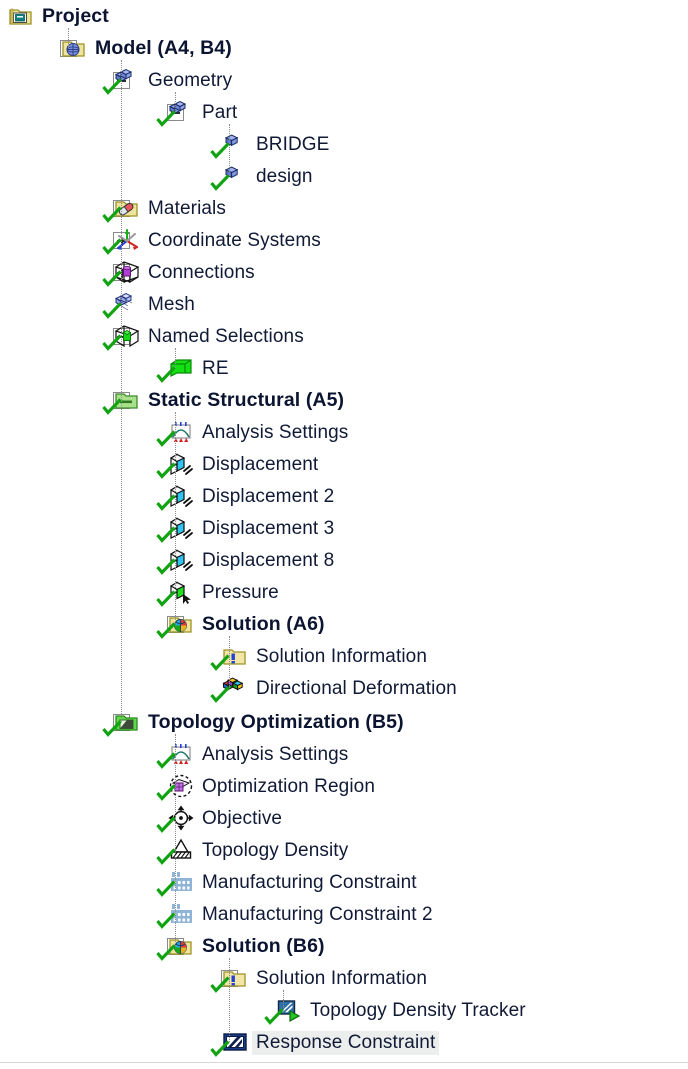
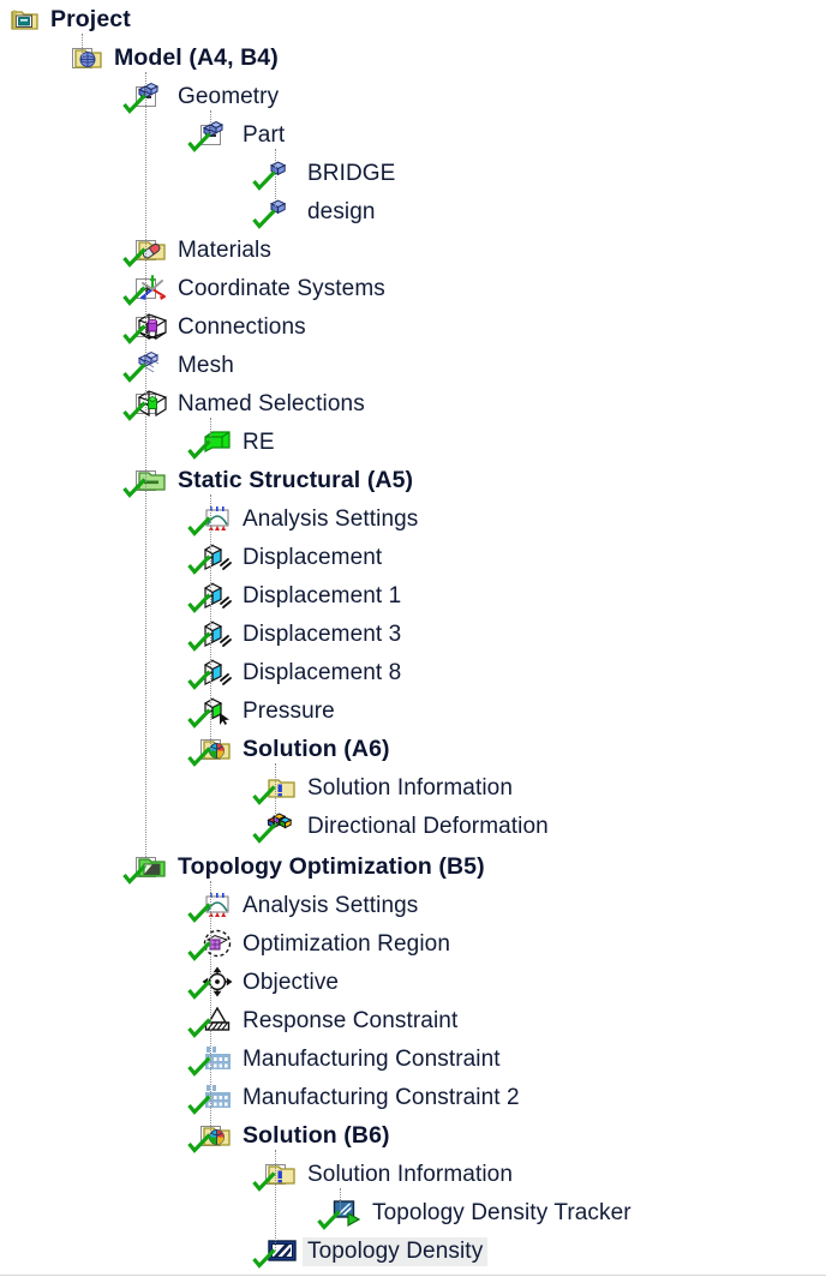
  Project
  Model (A4, B4)
  Geometry
  Part
  BRIDGE
  design
  Materials
  Coordinate Systems
  Connections
  Mesh
  Named Selections
  RE
  Static Structural (A5)
  Analysis Settings
  Displacement
- Displacement 2
+ Displacement 1
  Displacement 3
  Displacement 8
  Pressure
  Solution (A6)
  Solution Information
  Directional Deformation
  Topology Optimization (B5)
  Analysis Settings
  Optimization Region
  Objective
- Topology Density
+ Response Constraint
  Manufacturing Constraint
  Manufacturing Constraint 2
  Solution (B6)
  Solution Information
  Topology Density Tracker
- Response Constraint
+ Topology Density
